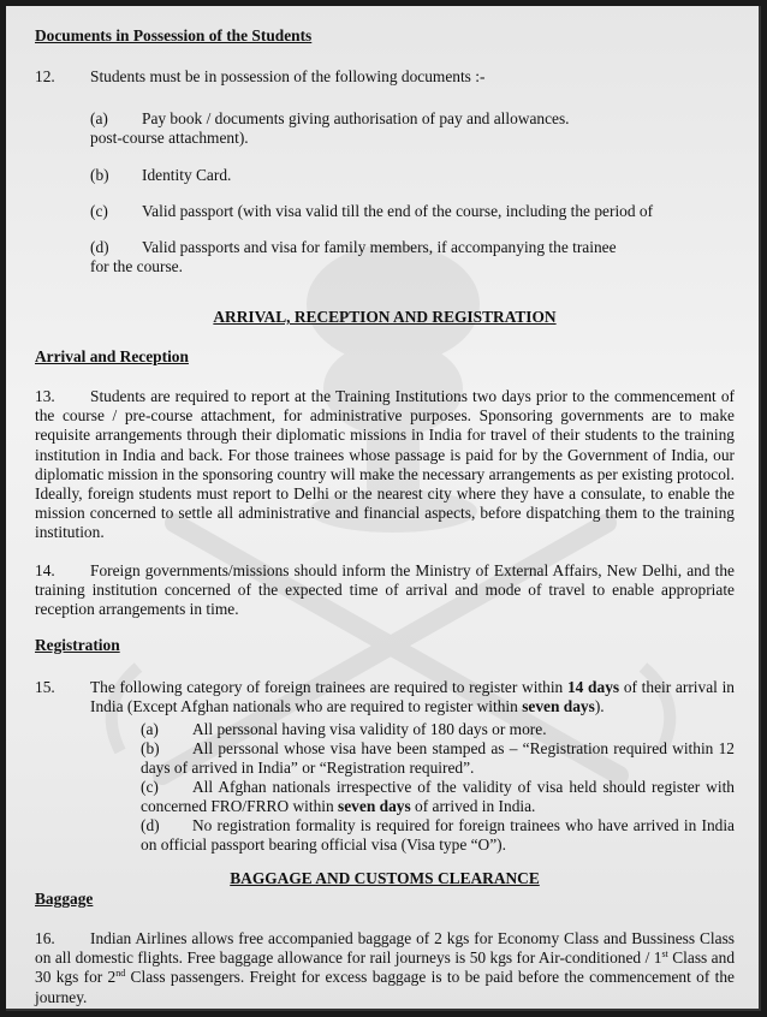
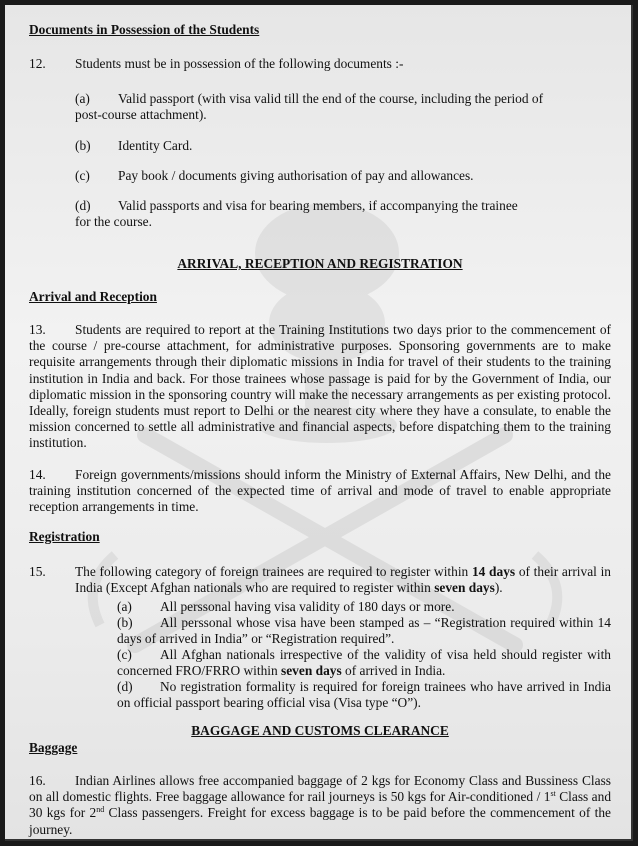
  Documents in Possession of the Students
  12. Students must be in possession of the following documents :-
- (a) Pay book / documents giving authorisation of pay and allowances.
+ (a) Valid passport (with visa valid till the end of the course, including the period of
  post-course attachment).
  (b) Identity Card.
- (c) Valid passport (with visa valid till the end of the course, including the period of
+ (c) Pay book / documents giving authorisation of pay and allowances.
- (d) Valid passports and visa for family members, if accompanying the trainee
+ (d) Valid passports and visa for bearing members, if accompanying the trainee
  for the course.
  ARRIVAL, RECEPTION AND REGISTRATION
  Arrival and Reception
  13. Students are required to report at the Training Institutions two days prior to the commencement of the course / pre-course attachment, for administrative purposes. Sponsoring governments are to make requisite arrangements through their diplomatic missions in India for travel of their students to the training institution in India and back. For those trainees whose passage is paid for by the Government of India, our diplomatic mission in the sponsoring country will make the necessary arrangements as per existing protocol. Ideally, foreign students must report to Delhi or the nearest city where they have a consulate, to enable the mission concerned to settle all administrative and financial aspects, before dispatching them to the training institution.
  14. Foreign governments/missions should inform the Ministry of External Affairs, New Delhi, and the training institution concerned of the expected time of arrival and mode of travel to enable appropriate reception arrangements in time.
  Registration
  15.
  The following category of foreign trainees are required to register within 14 days of their arrival in India (Except Afghan nationals who are required to register within seven days).
  (a) All perssonal having visa validity of 180 days or more.
- (b) All perssonal whose visa have been stamped as – “Registration required within 12 days of arrived in India” or “Registration required”.
+ (b) All perssonal whose visa have been stamped as – “Registration required within 14 days of arrived in India” or “Registration required”.
  (c) All Afghan nationals irrespective of the validity of visa held should register with concerned FRO/FRRO within seven days of arrived in India.
  (d) No registration formality is required for foreign trainees who have arrived in India on official passport bearing official visa (Visa type “O”).
  BAGGAGE AND CUSTOMS CLEARANCE
  Baggage
  16. Indian Airlines allows free accompanied baggage of 2 kgs for Economy Class and Bussiness Class on all domestic flights. Free baggage allowance for rail journeys is 50 kgs for Air-conditioned / 1st Class and 30 kgs for 2nd Class passengers. Freight for excess baggage is to be paid before the commencement of the journey.
